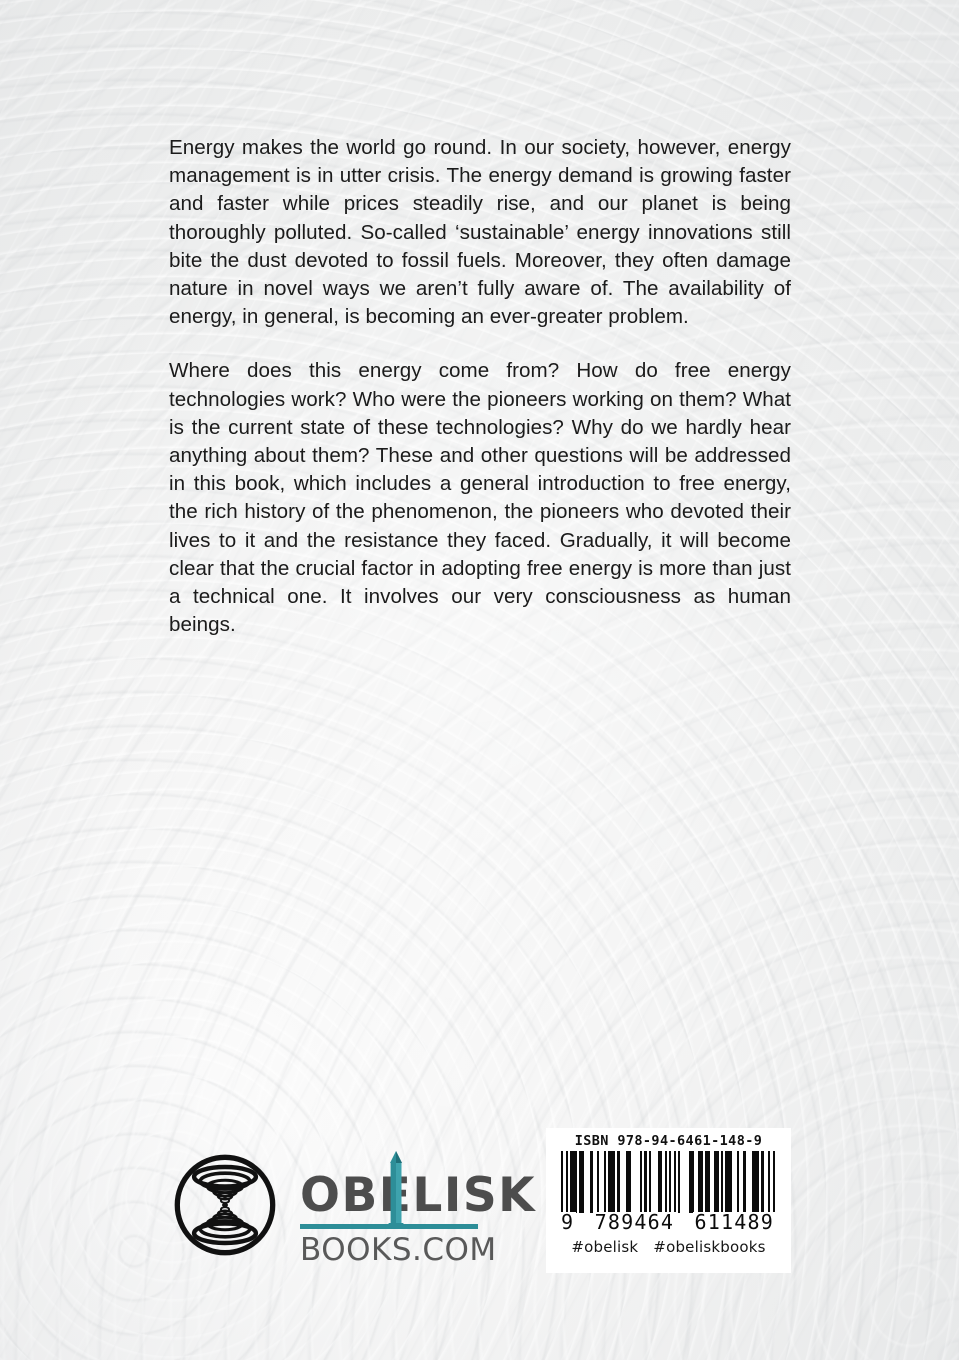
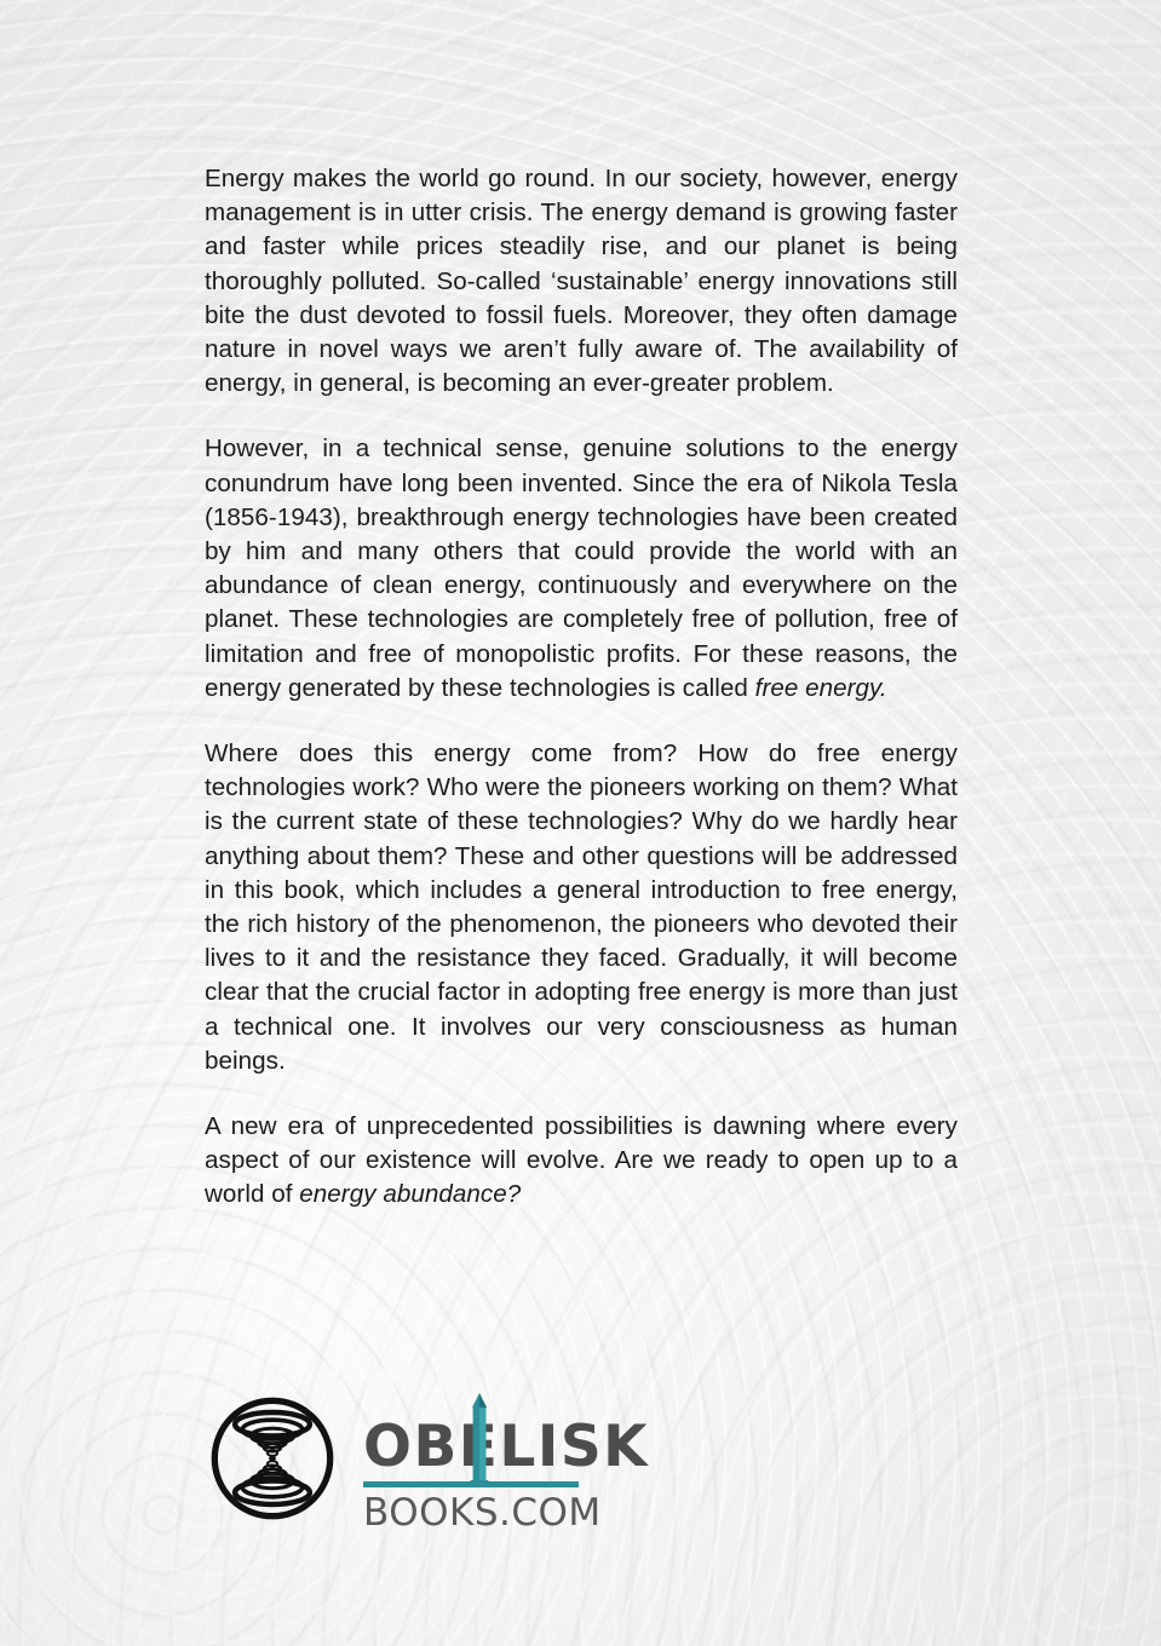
  Energy makes the world go round. In our society, however, energy management is in utter crisis. The energy demand is growing faster and faster while prices steadily rise, and our planet is being thoroughly polluted. So-called ‘sustainable’ energy innovations still bite the dust devoted to fossil fuels. Moreover, they often damage nature in novel ways we aren’t fully aware of. The availability of energy, in general, is becoming an ever-greater problem.
+ However, in a technical sense, genuine solutions to the energy conundrum have long been invented. Since the era of Nikola Tesla (1856-1943), breakthrough energy technologies have been created by him and many others that could provide the world with an abundance of clean energy, continuously and everywhere on the planet. These technologies are completely free of pollution, free of limitation and free of monopolistic profits. For these reasons, the energy generated by these technologies is called free energy.
  Where does this energy come from? How do free energy technologies work? Who were the pioneers working on them? What is the current state of these technologies? Why do we hardly hear anything about them? These and other questions will be addressed in this book, which includes a general introduction to free energy, the rich history of the phenomenon, the pioneers who devoted their lives to it and the resistance they faced. Gradually, it will become clear that the crucial factor in adopting free energy is more than just a technical one. It involves our very consciousness as human beings.
+ A new era of unprecedented possibilities is dawning where every aspect of our existence will evolve. Are we ready to open up to a world of energy abundance?
  OBLISK
  BOOKS.COM
- ISBN 978-94-6461-148-9
- 9
- 789464
- 611489
- #obelisk #obeliskbooks
